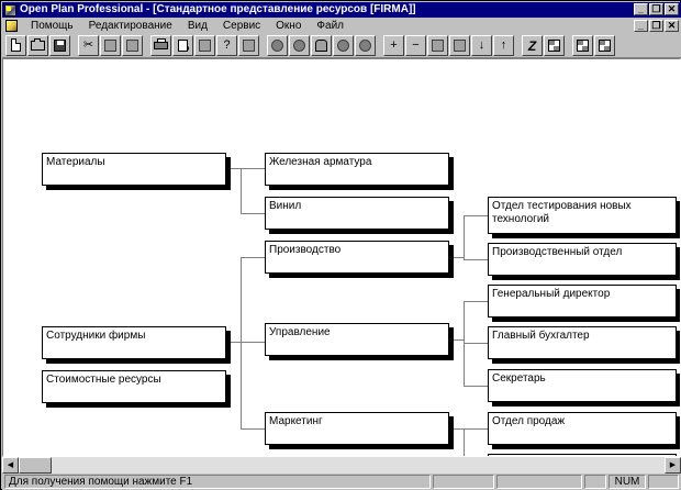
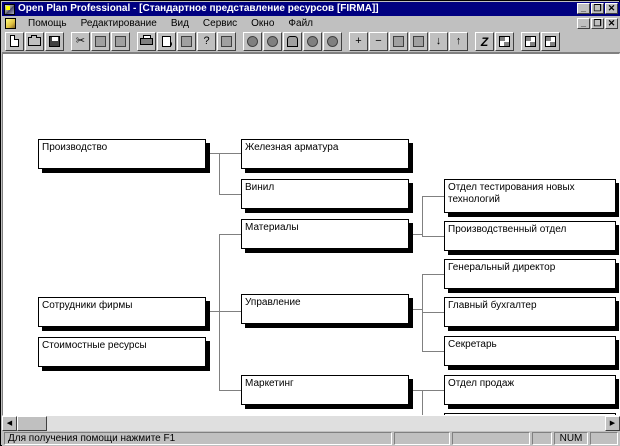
  Open Plan Professional - [Стандартное представление ресурсов [FIRMA]]
  _
  ❐
  ✕
  Помощь
  Редактирование
  Вид
  Сервис
  Окно
  Файл
  _
  ❐
  ✕
  ✂
  ?
  +
  −
  ↓
  ↑
  Z
- Материалы
+ Производство
  Железная арматура
  Винил
  Отдел тестирования новых
  технологий
- Производство
+ Материалы
  Производственный отдел
  Генеральный директор
  Сотрудники фирмы
  Управление
  Главный бухгалтер
  Стоимостные ресурсы
  Секретарь
  Маркетинг
  Отдел продаж
  Для получения помощи нажмите F1
  NUM
